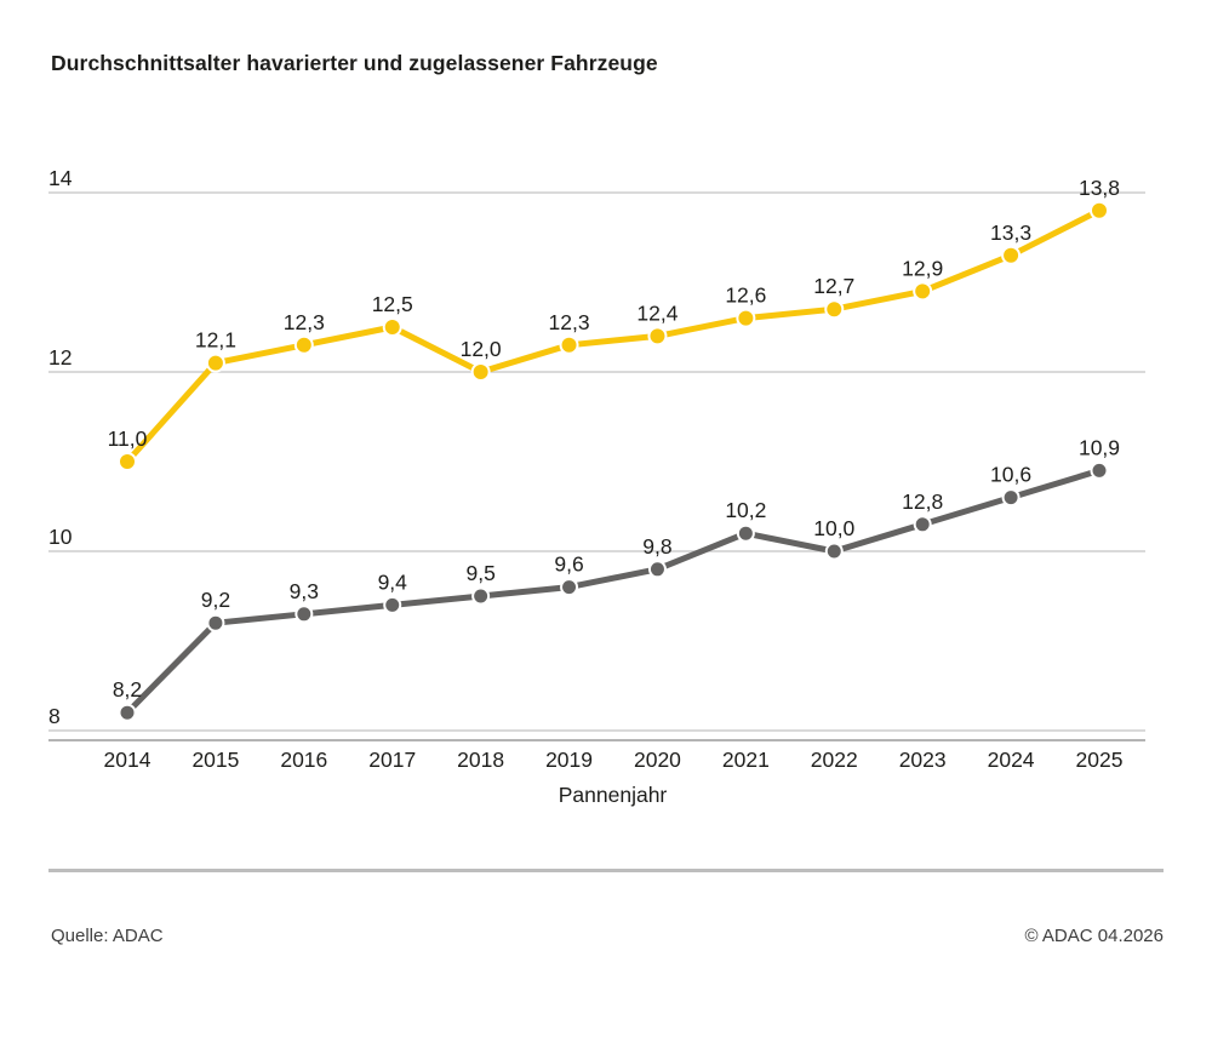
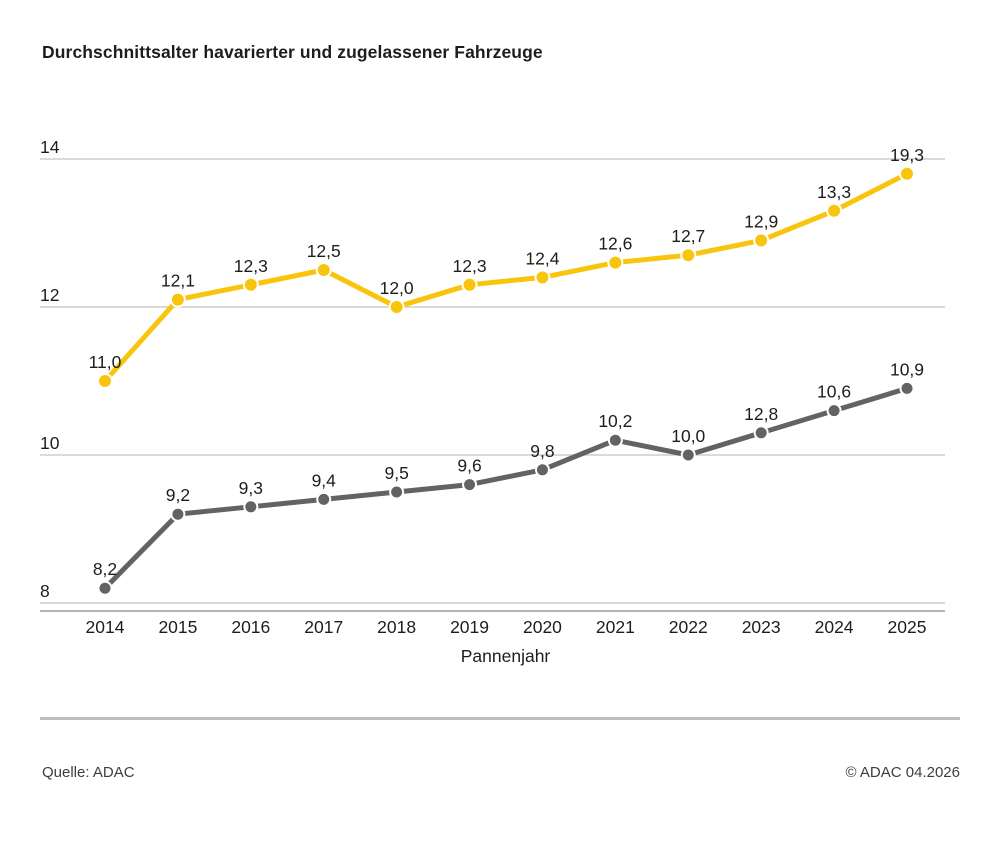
  Durchschnittsalter havarierter und zugelassener Fahrzeuge
  8
  10
  12
  14
  8,2
  9,2
  9,3
  9,4
  9,5
  9,6
  9,8
  10,2
  10,0
  12,8
  10,6
  10,9
  11,0
  12,1
  12,3
  12,5
  12,0
  12,3
  12,4
  12,6
  12,7
  12,9
  13,3
- 13,8
+ 19,3
  2014
  2015
  2016
  2017
  2018
  2019
  2020
  2021
  2022
  2023
  2024
  2025
  Pannenjahr
  Quelle: ADAC
  © ADAC 04.2026
